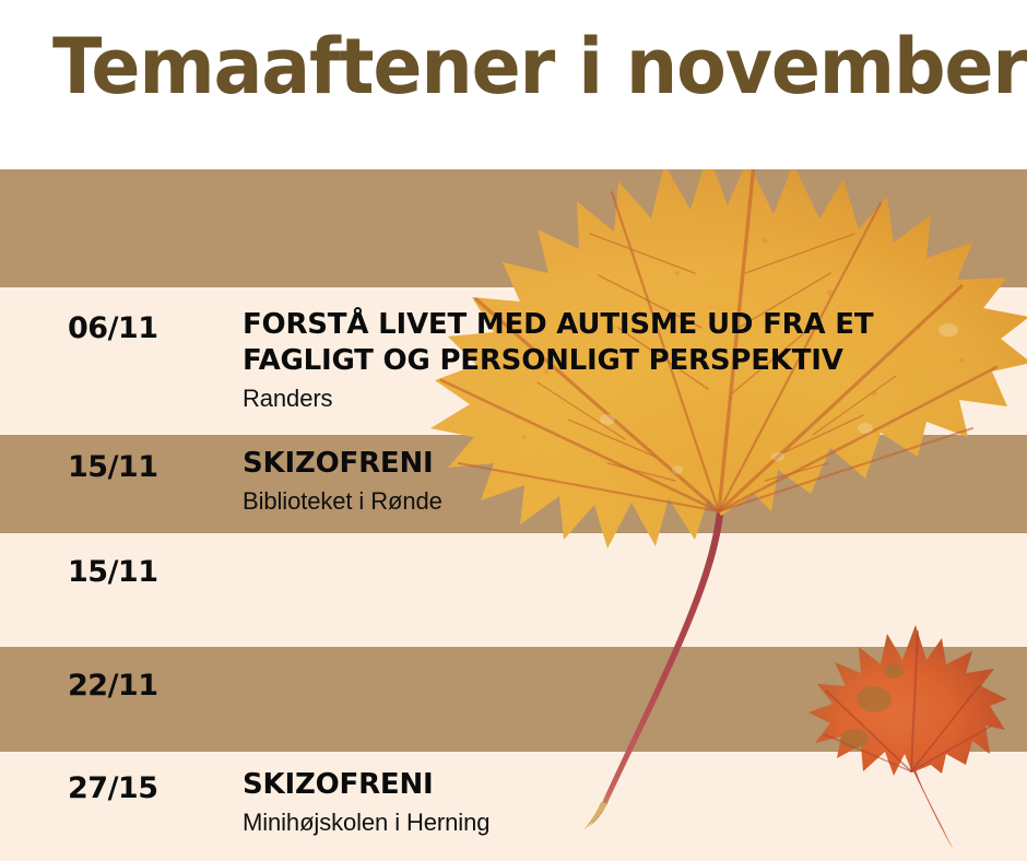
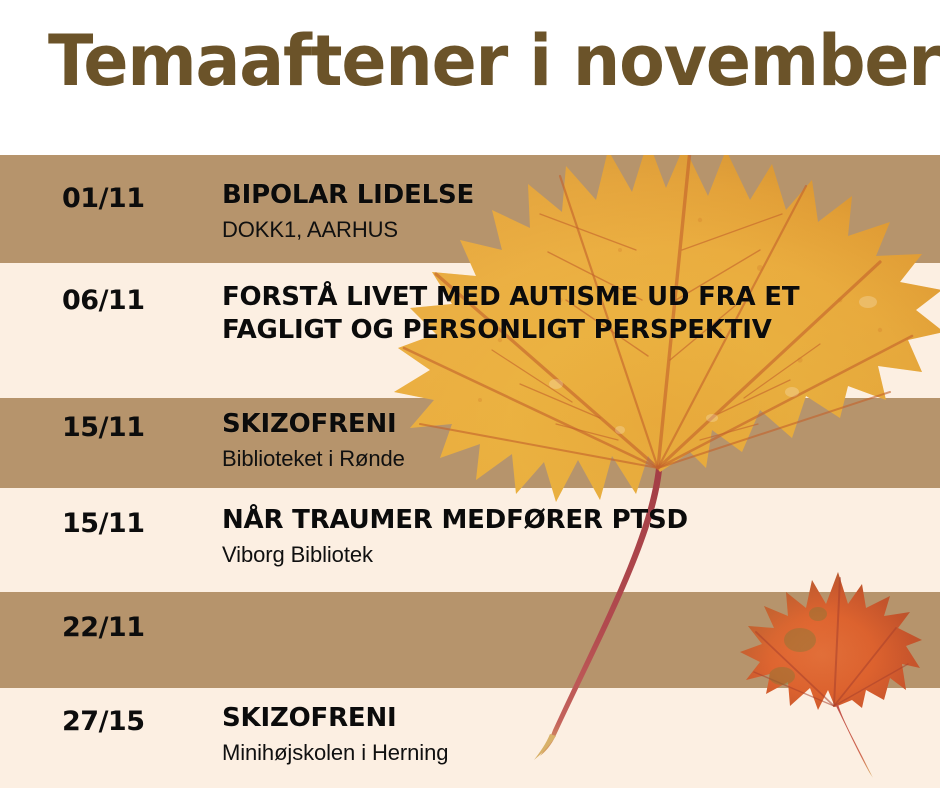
  Temaaftener i november
+ 01/11
+ BIPOLAR LIDELSE
+ DOKK1, AARHUS
  06/11
  FORSTÅ LIVET MED AUTISME UD FRA ET
  FAGLIGT OG PERSONLIGT PERSPEKTIV
- Randers
  15/11
  SKIZOFRENI
  Biblioteket i Rønde
  15/11
+ NÅR TRAUMER MEDFØRER PTSD
+ Viborg Bibliotek
  22/11
  27/15
  SKIZOFRENI
  Minihøjskolen i Herning
